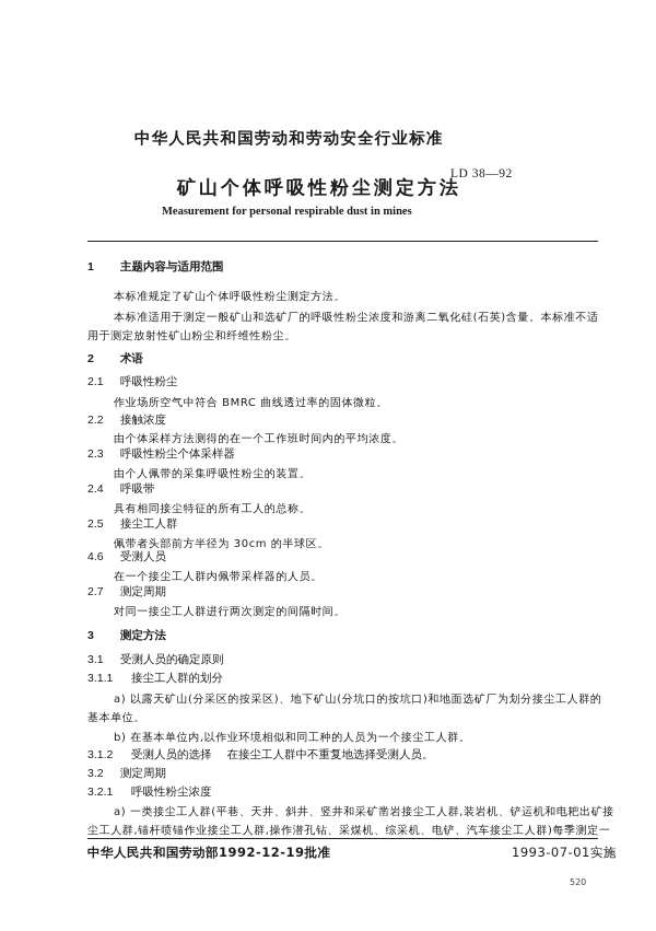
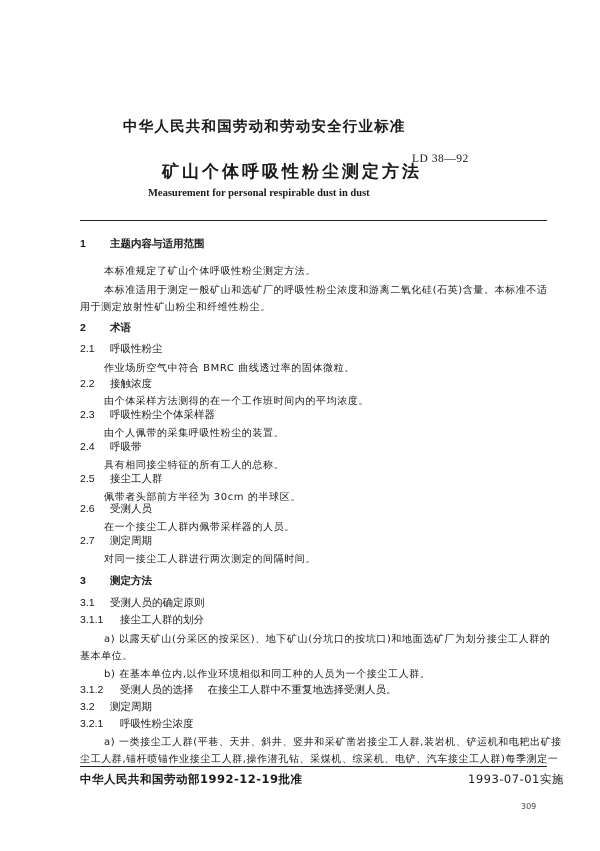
  中华人民共和国劳动和劳动安全行业标准
  LD 38—92
  矿山个体呼吸性粉尘测定方法
- Measurement for personal respirable dust in mines
+ Measurement for personal respirable dust in dust
  1 主题内容与适用范围
  本标准规定了矿山个体呼吸性粉尘测定方法。
  本标准适用于测定一般矿山和选矿厂的呼吸性粉尘浓度和游离二氧化硅(石英)含量。本标准不适
  用于测定放射性矿山粉尘和纤维性粉尘。
  2 术语
  2.1 呼吸性粉尘
  作业场所空气中符合 BMRC 曲线透过率的固体微粒。
  2.2 接触浓度
  由个体采样方法测得的在一个工作班时间内的平均浓度。
  2.3 呼吸性粉尘个体采样器
  由个人佩带的采集呼吸性粉尘的装置。
  2.4 呼吸带
  具有相同接尘特征的所有工人的总称。
  2.5 接尘工人群
  佩带者头部前方半径为 30cm 的半球区。
- 4.6 受测人员
+ 2.6 受测人员
  在一个接尘工人群内佩带采样器的人员。
  2.7 测定周期
  对同一接尘工人群进行两次测定的间隔时间。
  3 测定方法
  3.1 受测人员的确定原则
  3.1.1 接尘工人群的划分
  a) 以露天矿山(分采区的按采区)、地下矿山(分坑口的按坑口)和地面选矿厂为划分接尘工人群的
  基本单位。
  b) 在基本单位内,以作业环境相似和同工种的人员为一个接尘工人群。
  3.1.2 受测人员的选择 在接尘工人群中不重复地选择受测人员。
  3.2 测定周期
  3.2.1 呼吸性粉尘浓度
  a) 一类接尘工人群(平巷、天井、斜井、竖井和采矿凿岩接尘工人群,装岩机、铲运机和电耙出矿接
  尘工人群,锚杆喷锚作业接尘工人群,操作潜孔钻、采煤机、综采机、电铲、汽车接尘工人群)每季测定一
  中华人民共和国劳动部1992-12-19批准
  1993-07-01实施
- 520
+ 309
